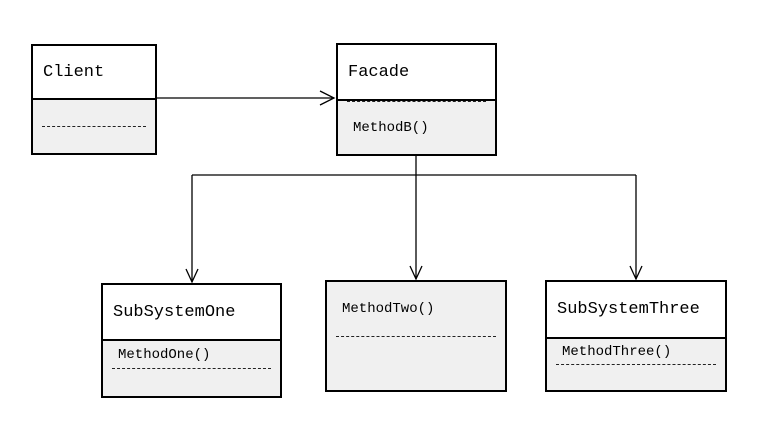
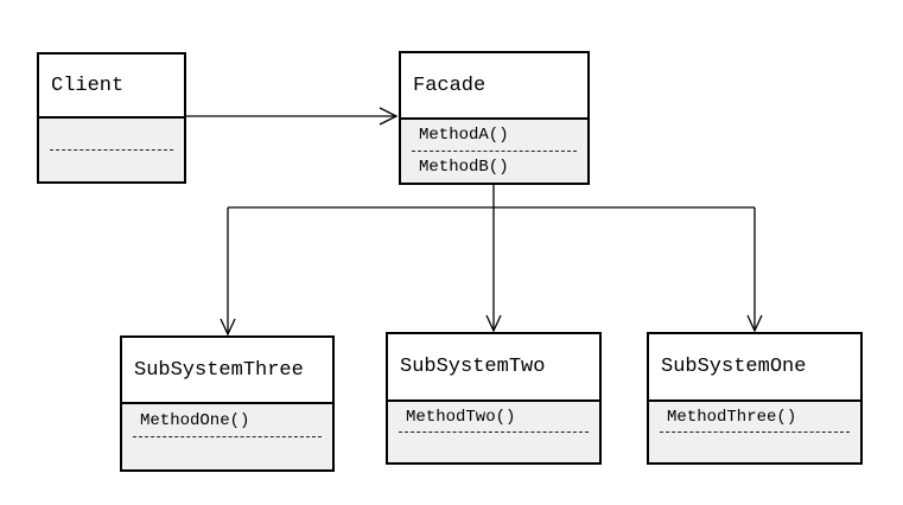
  Client
  Facade
+ MethodA()
  MethodB()
- SubSystemOne
+ SubSystemThree
  MethodOne()
+ SubSystemTwo
  MethodTwo()
- SubSystemThree
+ SubSystemOne
  MethodThree()
